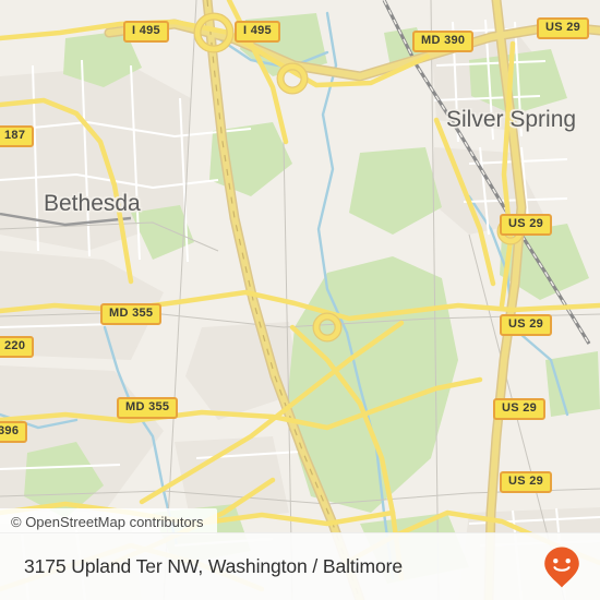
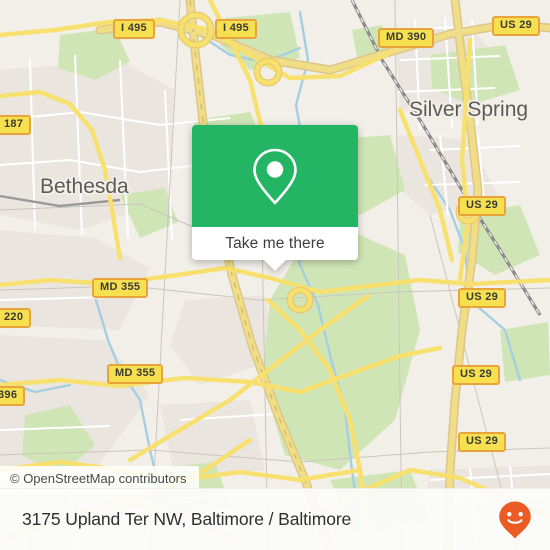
  Bethesda
  Silver Spring
  I 495
  I 495
  MD 390
  US 29
  187
  US 29
  MD 355
  US 29
  220
  MD 355
  US 29
  396
  US 29
+ Take me there
  © OpenStreetMap contributors
- 3175 Upland Ter NW, Washington / Baltimore
+ 3175 Upland Ter NW, Baltimore / Baltimore
